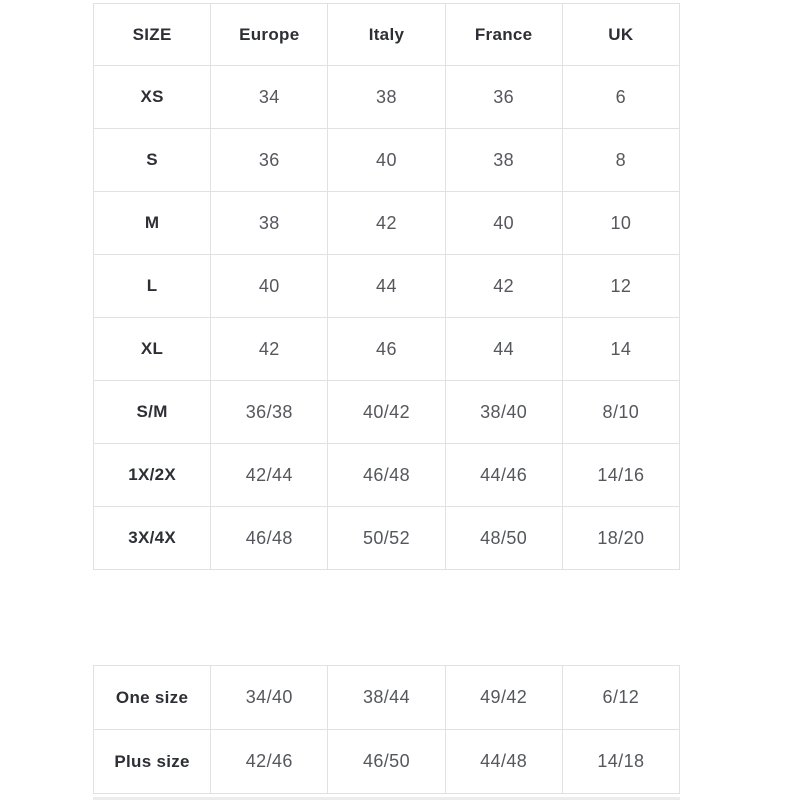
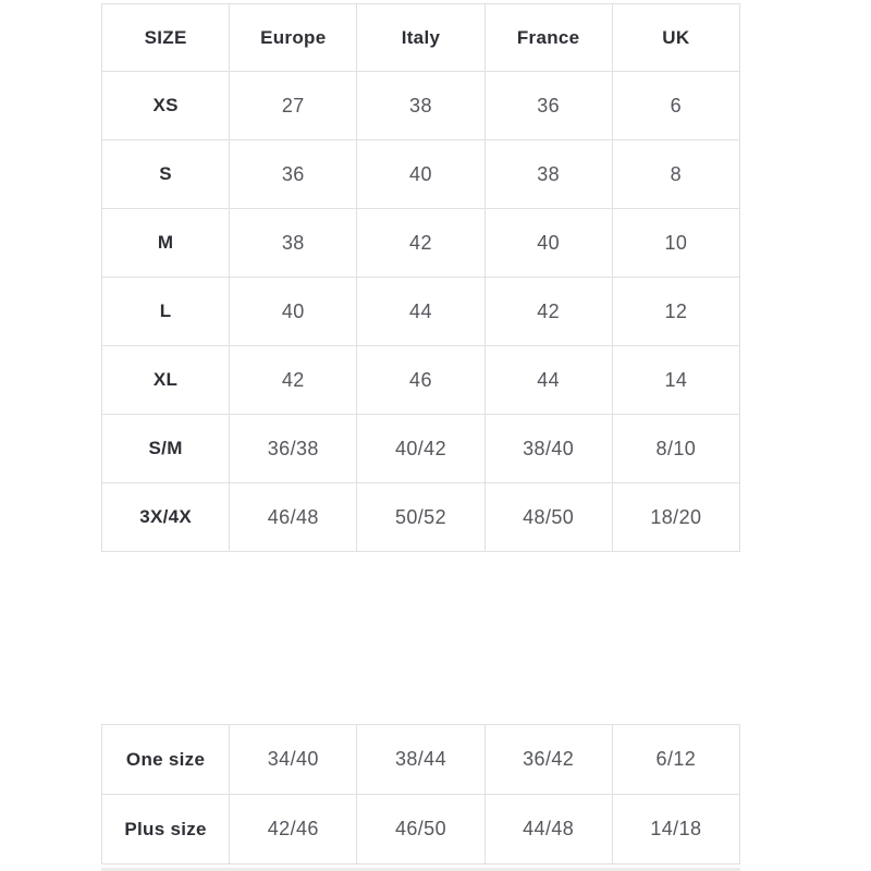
  SIZE	Europe	Italy	France	UK
- XS	34	38	36	6
+ XS	27	38	36	6
  S	36	40	38	8
  M	38	42	40	10
  L	40	44	42	12
  XL	42	46	44	14
  S/M	36/38	40/42	38/40	8/10
- 1X/2X	42/44	46/48	44/46	14/16
  3X/4X	46/48	50/52	48/50	18/20
- One size	34/40	38/44	49/42	6/12
+ One size	34/40	38/44	36/42	6/12
  Plus size	42/46	46/50	44/48	14/18
